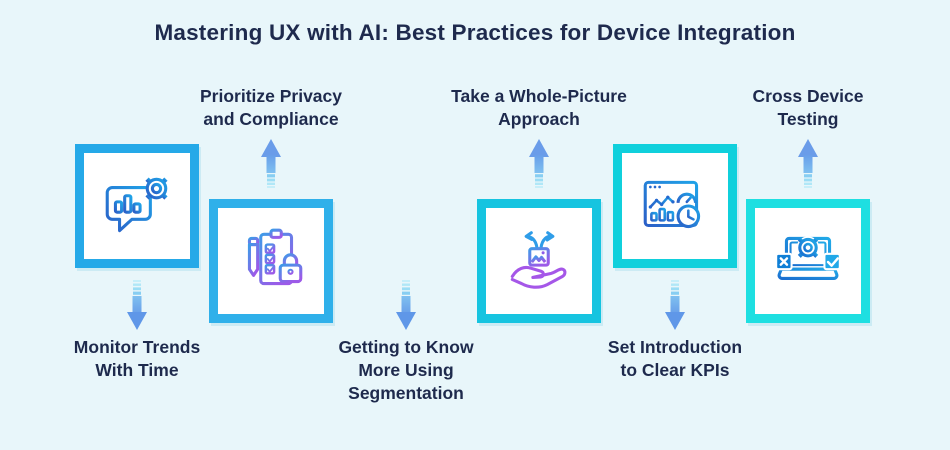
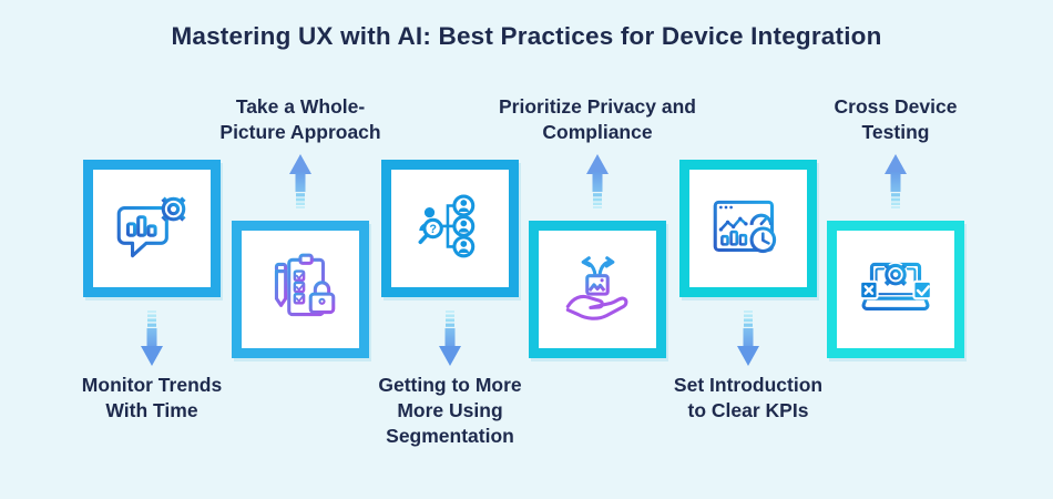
  Mastering UX with AI: Best Practices for Device Integration
  Monitor Trends With Time
- Prioritize Privacy and Compliance
+ Take a Whole-Picture Approach
+ ?
- Getting to Know More Using Segmentation
+ Getting to More More Using Segmentation
- Take a Whole-Picture Approach
+ Prioritize Privacy and Compliance
  Set Introduction to Clear KPIs
  Cross Device Testing
